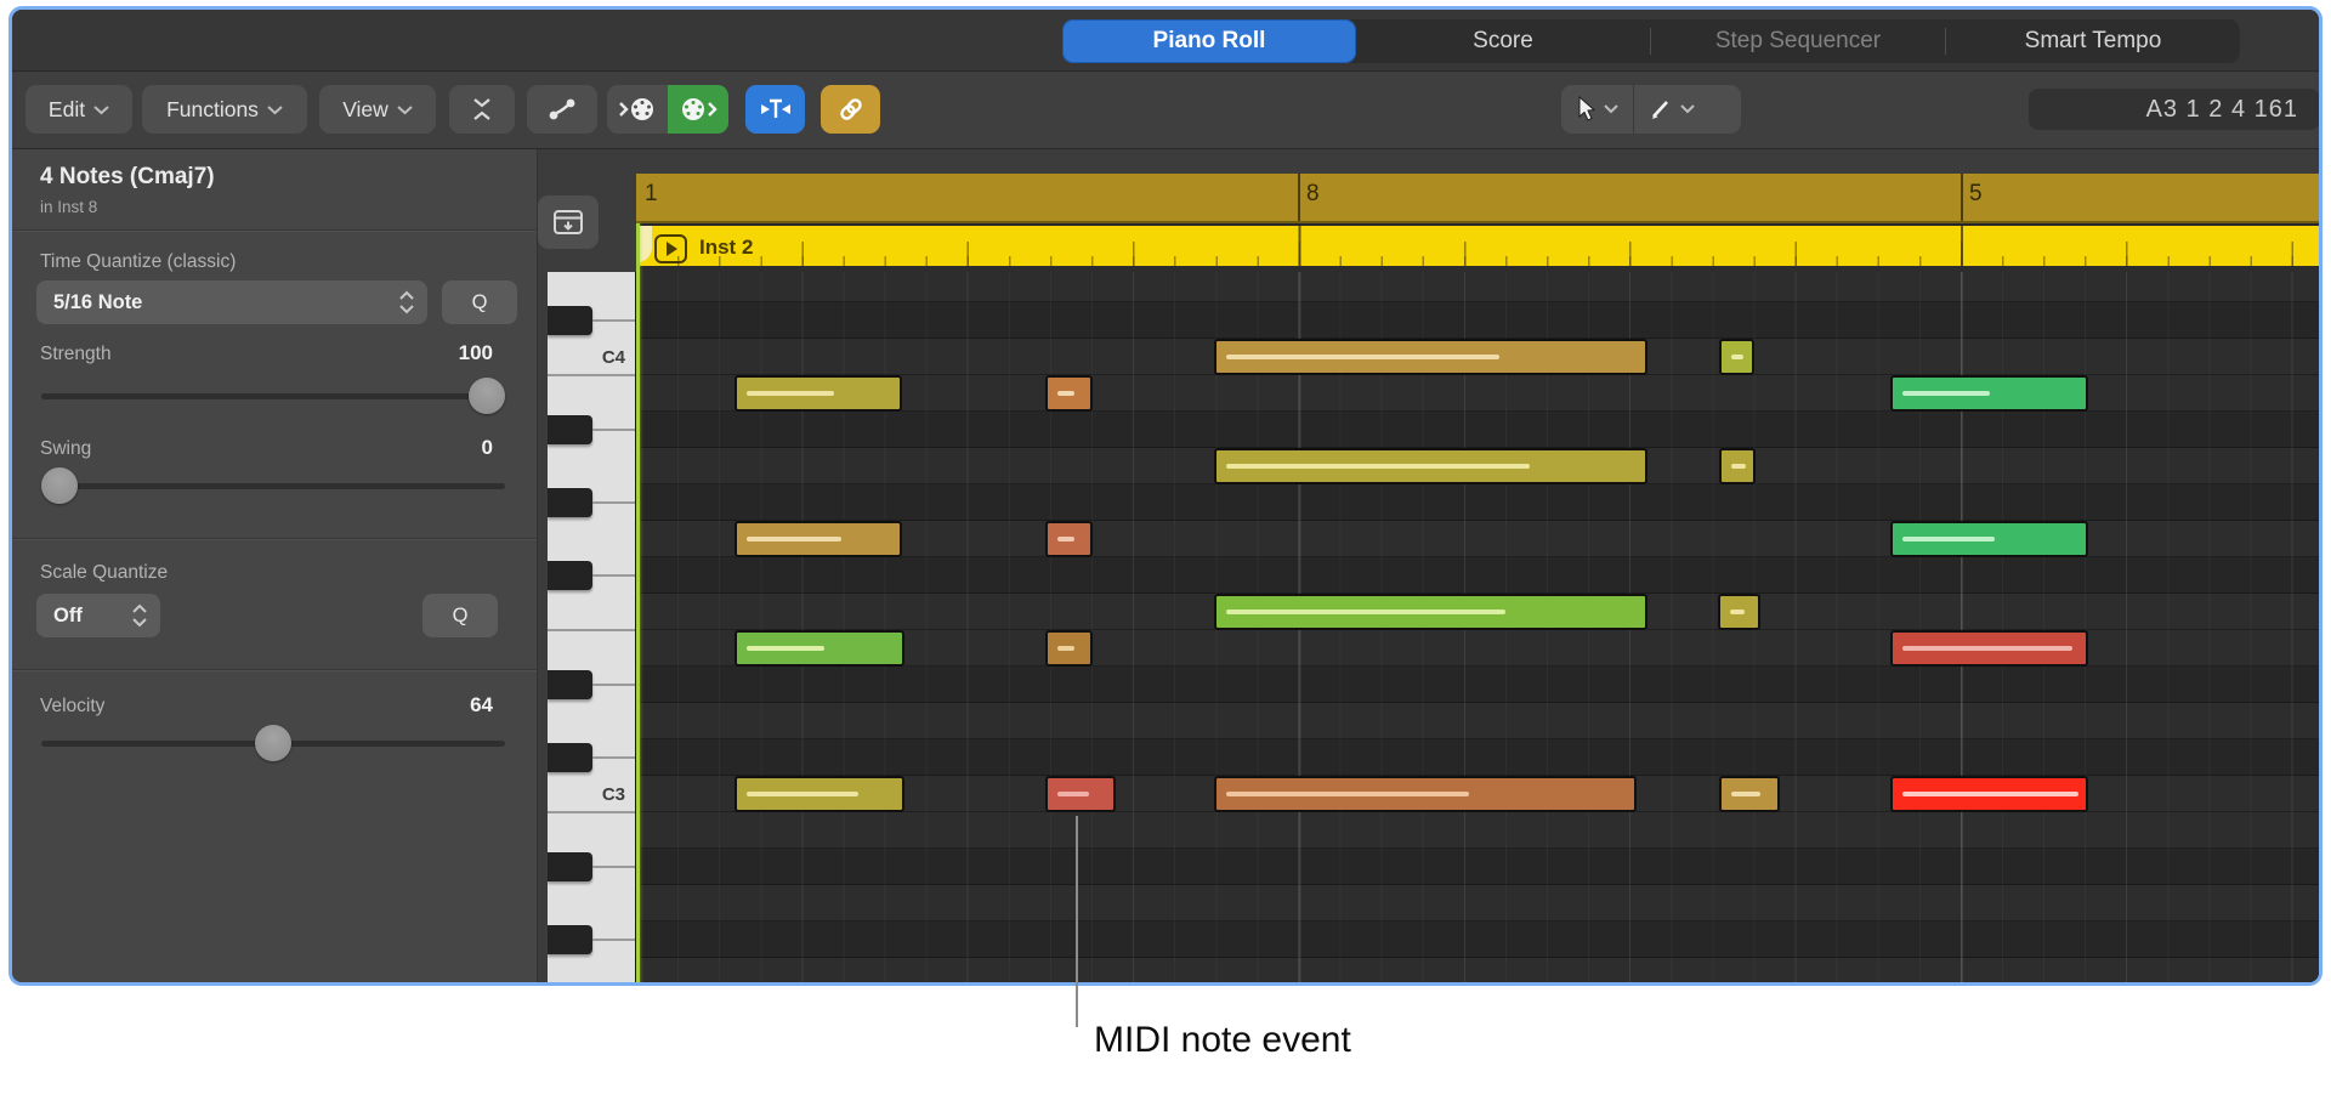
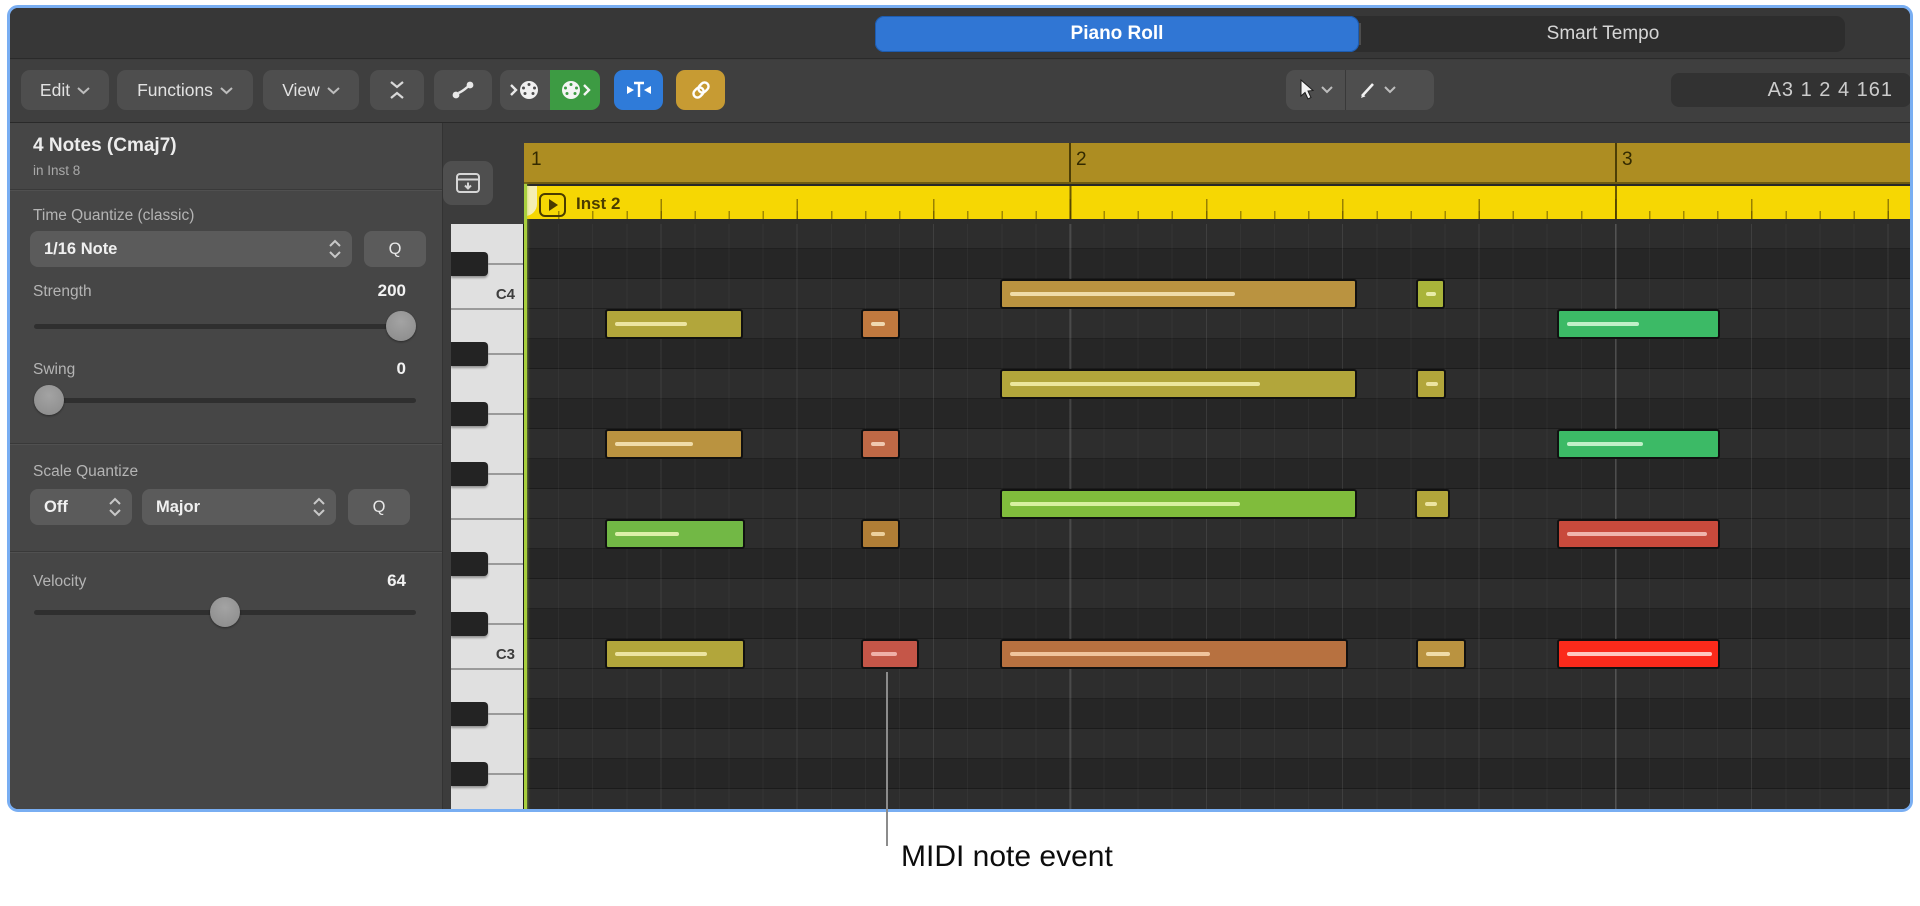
  Piano Roll
- Score
- Step Sequencer
  Smart Tempo
  Edit
  Functions
  View
  A3 1 2 4 161
  4 Notes (Cmaj7)
  in Inst 8
  Time Quantize (classic)
- 5/16 Note
+ 1/16 Note
  Q
  Strength
- 100
+ 200
  Swing
  0
  Scale Quantize
  Off
+ Major
  Q
  Velocity
  64
  C4
  C3
  1
- 8
+ 2
- 5
+ 3
  Inst 2
  MIDI note event
